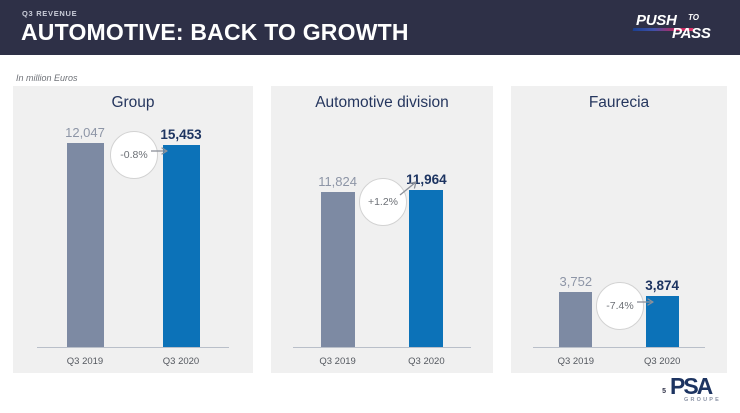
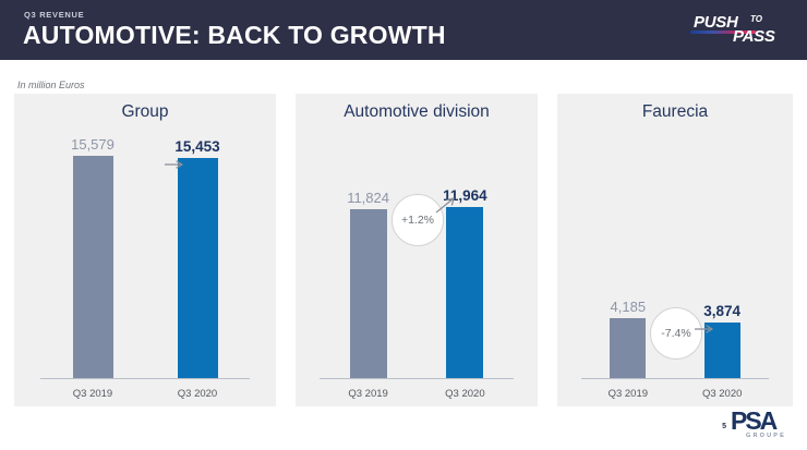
  Q3 REVENUE
  AUTOMOTIVE: BACK TO GROWTH
  PUSH
  TO
  PASS
  In million Euros
  Group
- 12,047
+ 15,579
  Q3 2019
  15,453
  Q3 2020
- -0.8%
  Automotive division
  11,824
  Q3 2019
  11,964
  Q3 2020
  +1.2%
  Faurecia
- 3,752
+ 4,185
  Q3 2019
  3,874
  Q3 2020
  -7.4%
  PSA
